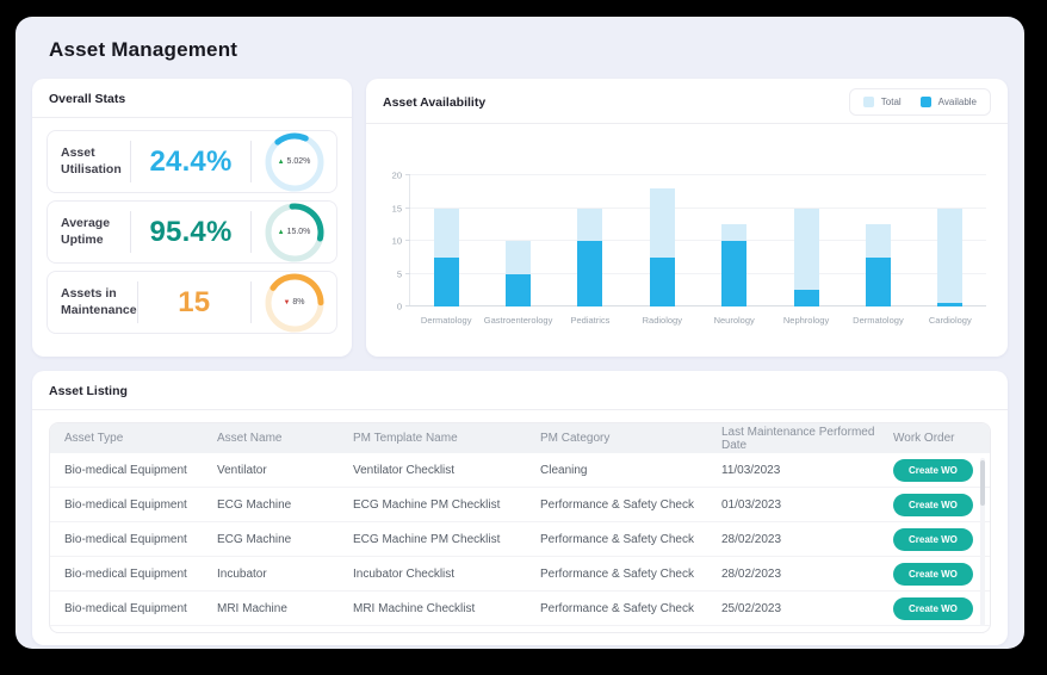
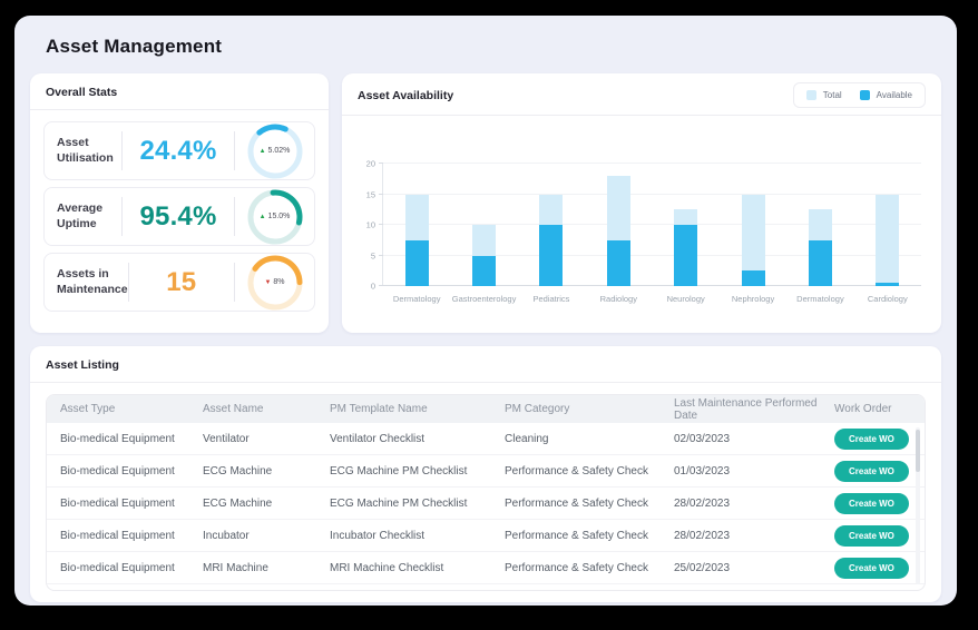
  Asset Management
  Overall Stats
  Asset Utilisation
  24.4%
  Average Uptime
  95.4%
  Assets in Maintenance
  15
  Asset Availability
  Total
  Available
  Dermatology
  Gastroenterology
  Pediatrics
  Radiology
  Neurology
  Nephrology
  Dermatology
  Cardiology
  0
  5
  10
  15
  20
  Asset Listing
  Asset Type
  Asset Name
  PM Template Name
  PM Category
  Last Maintenance Performed Date
  Work Order
  Bio-medical Equipment
  Ventilator
  Ventilator Checklist
  Cleaning
- 11/03/2023
+ 02/03/2023
  Create WO
  Bio-medical Equipment
  ECG Machine
  ECG Machine PM Checklist
  Performance & Safety Check
  01/03/2023
  Create WO
  Bio-medical Equipment
  ECG Machine
  ECG Machine PM Checklist
  Performance & Safety Check
  28/02/2023
  Create WO
  Bio-medical Equipment
  Incubator
  Incubator Checklist
  Performance & Safety Check
  28/02/2023
  Create WO
  Bio-medical Equipment
  MRI Machine
  MRI Machine Checklist
  Performance & Safety Check
  25/02/2023
  Create WO
